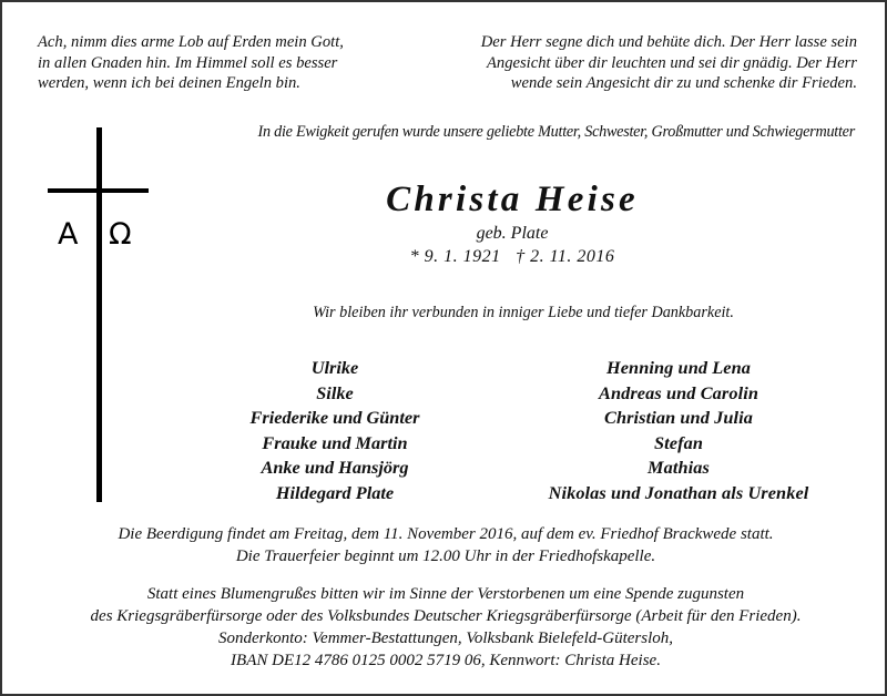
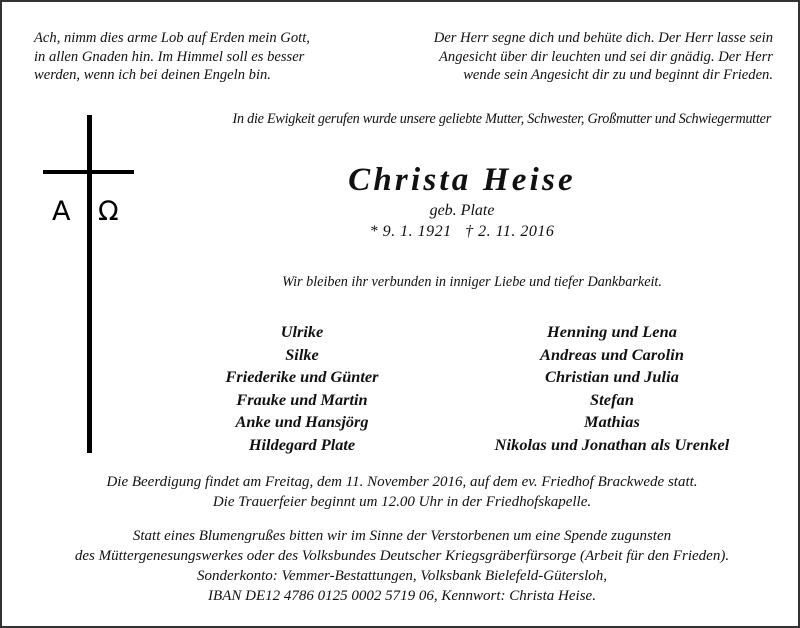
  Ach, nimm dies arme Lob auf Erden mein Gott,
  in allen Gnaden hin. Im Himmel soll es besser
  werden, wenn ich bei deinen Engeln bin.
  Der Herr segne dich und behüte dich. Der Herr lasse sein
  Angesicht über dir leuchten und sei dir gnädig. Der Herr
- wende sein Angesicht dir zu und schenke dir Frieden.
+ wende sein Angesicht dir zu und beginnt dir Frieden.
  A
  Ω
  In die Ewigkeit gerufen wurde unsere geliebte Mutter, Schwester, Großmutter und Schwiegermutter
  Christa Heise
  geb. Plate
  * 9. 1. 1921 † 2. 11. 2016
  Wir bleiben ihr verbunden in inniger Liebe und tiefer Dankbarkeit.
  Ulrike
  Silke
  Friederike und Günter
  Frauke und Martin
  Anke und Hansjörg
  Hildegard Plate
  Henning und Lena
  Andreas und Carolin
  Christian und Julia
  Stefan
  Mathias
  Nikolas und Jonathan als Urenkel
  Die Beerdigung findet am Freitag, dem 11. November 2016, auf dem ev. Friedhof Brackwede statt.
  Die Trauerfeier beginnt um 12.00 Uhr in der Friedhofskapelle.
  Statt eines Blumengrußes bitten wir im Sinne der Verstorbenen um eine Spende zugunsten
- des Kriegsgräberfürsorge oder des Volksbundes Deutscher Kriegsgräberfürsorge (Arbeit für den Frieden).
+ des Müttergenesungswerkes oder des Volksbundes Deutscher Kriegsgräberfürsorge (Arbeit für den Frieden).
  Sonderkonto: Vemmer-Bestattungen, Volksbank Bielefeld-Gütersloh,
  IBAN DE12 4786 0125 0002 5719 06, Kennwort: Christa Heise.
